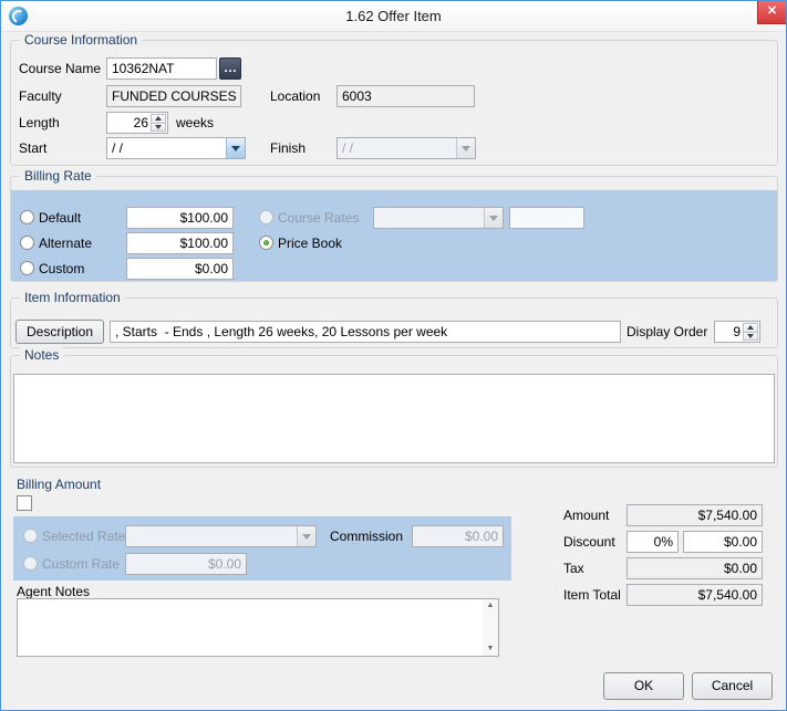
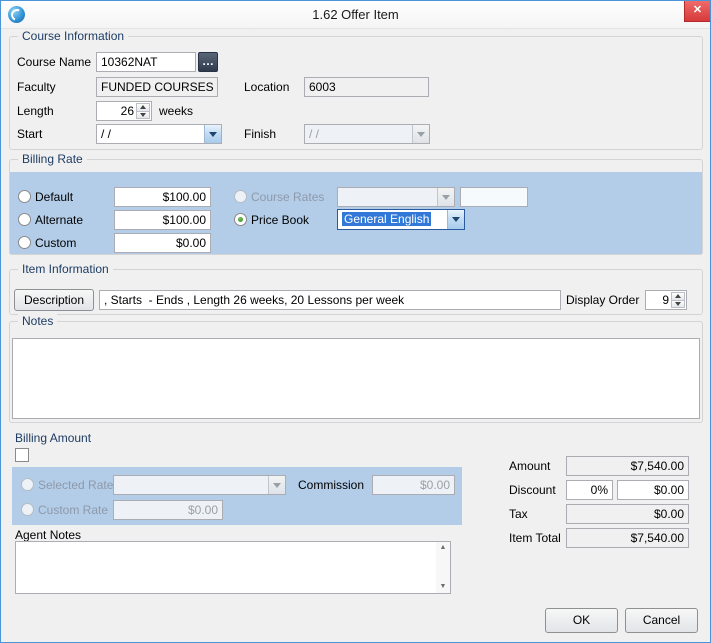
  1.62 Offer Item
  ✕
  Course Information
  Course Name
  10362NAT
  …
  Faculty
  FUNDED COURSES
  Location
  6003
  Length
  26
  weeks
  Start
  / /
  Finish
  / /
  Billing Rate
  Default
  $100.00
  Course Rates
  Alternate
  $100.00
  Price Book
+ General English
  Custom
  $0.00
  Item Information
  Description
  , Starts - Ends , Length 26 weeks, 20 Lessons per week
  Display Order
  9
  Notes
  Billing Amount
  Selected Rate
  Commission
  $0.00
  Custom Rate
  $0.00
  Agent Notes
  Amount
  $7,540.00
  Discount
  0%
  $0.00
  Tax
  $0.00
  Item Total
  $7,540.00
  OK
  Cancel
